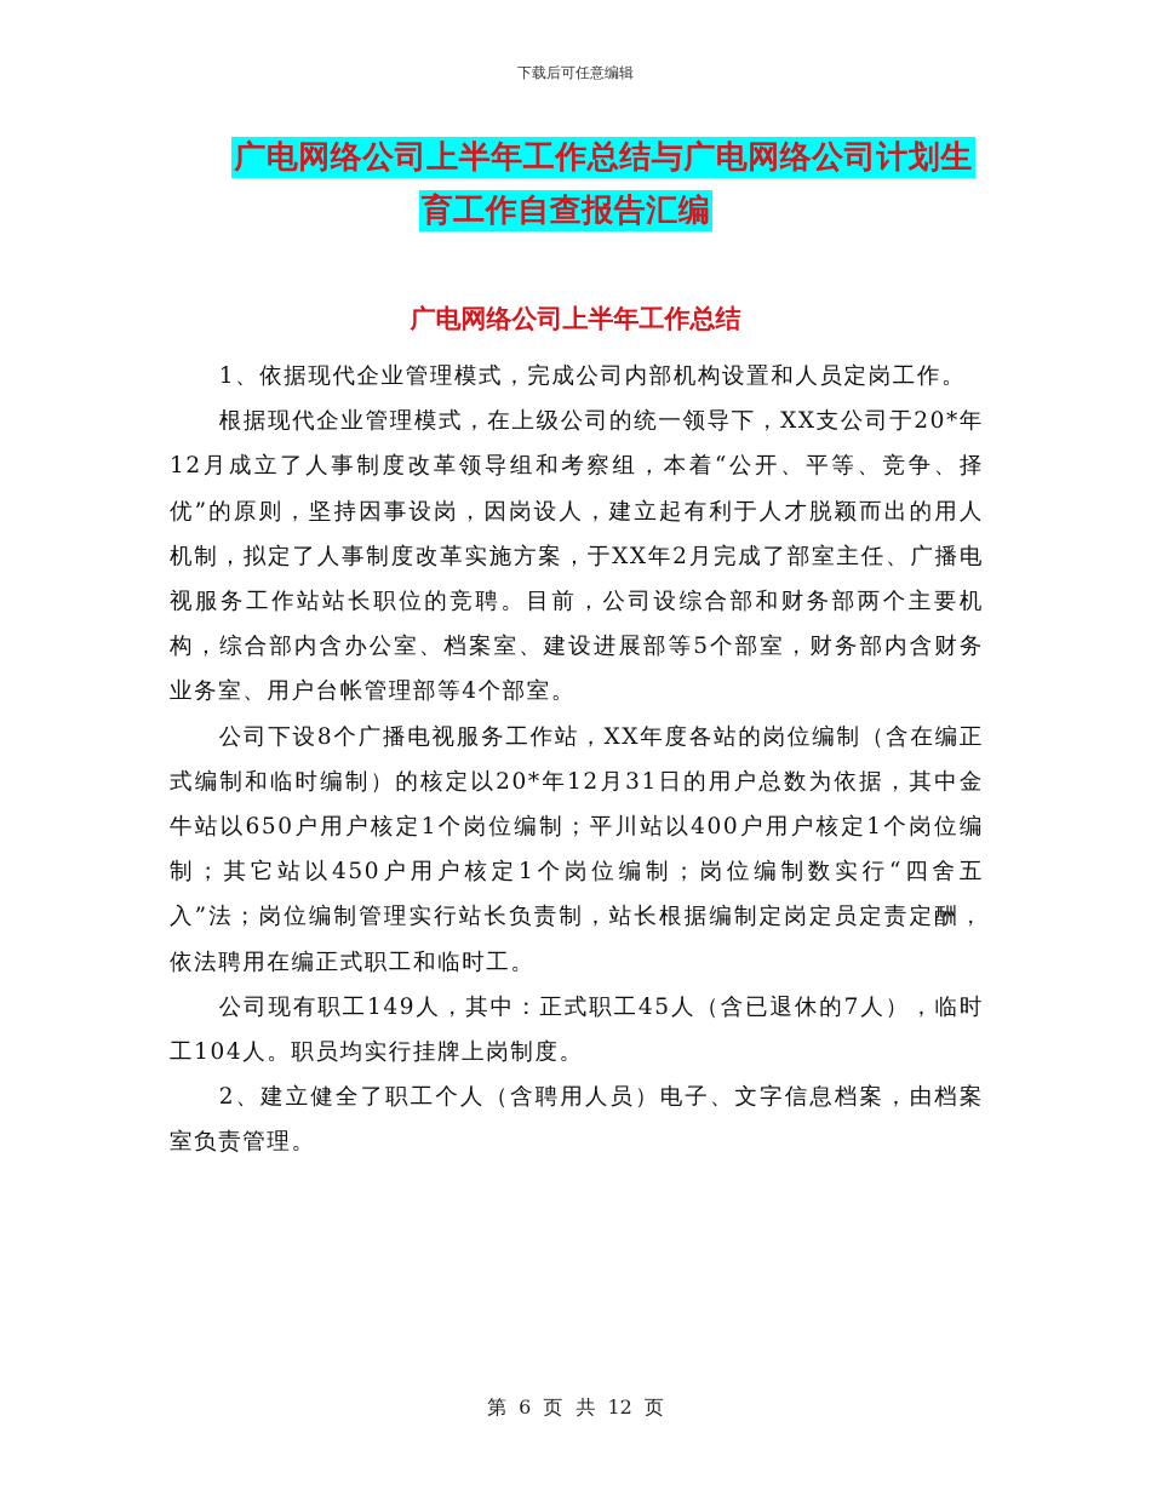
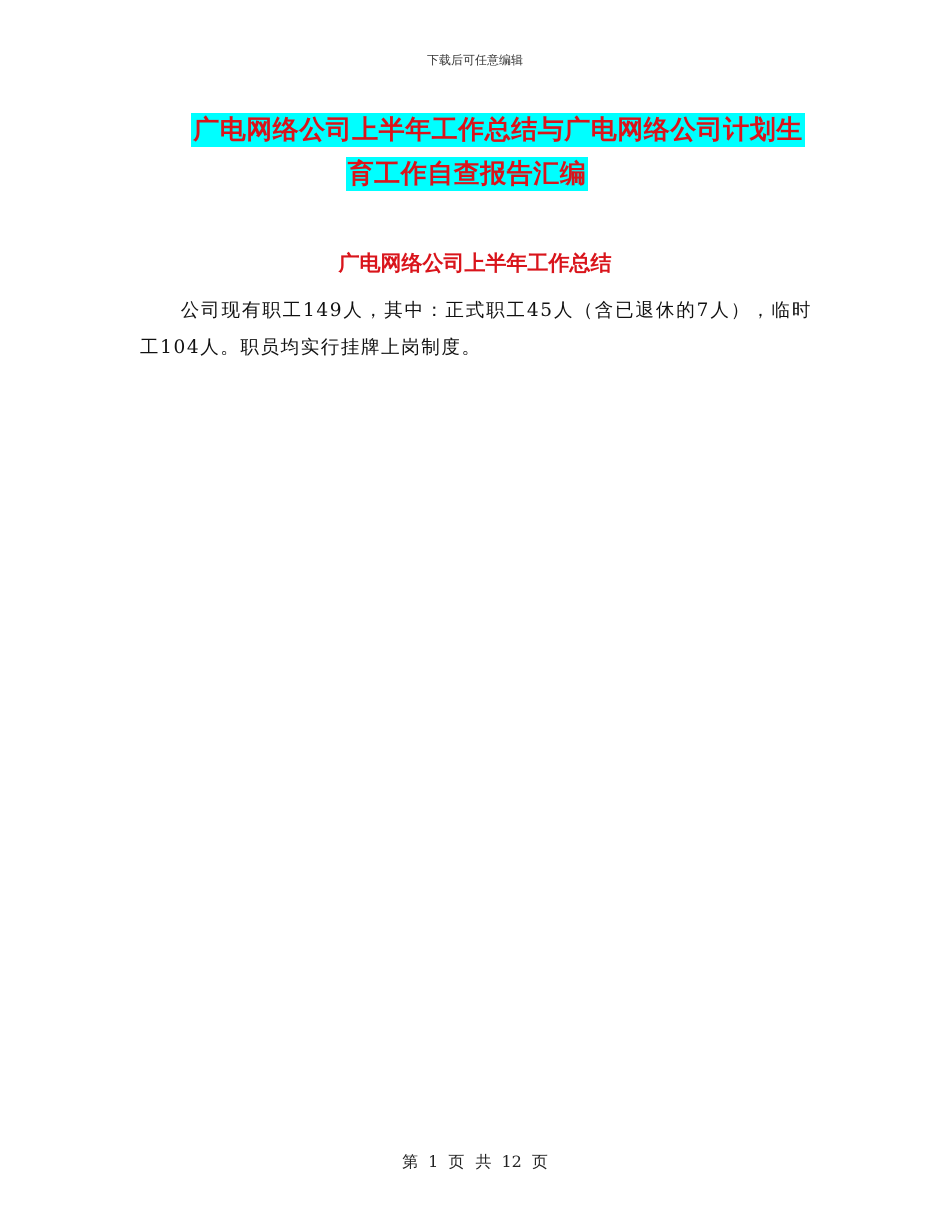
  下载后可任意编辑
  广电网络公司上半年工作总结与广电网络公司计划生
  育工作自查报告汇编
  广电网络公司上半年工作总结
- 1、依据现代企业管理模式，完成公司内部机构设置和人员定岗工作。
- 根据现代企业管理模式，在上级公司的统一领导下，XX支公司于20*年12月成立了人事制度改革领导组和考察组，本着“公开、平等、竞争、择优”的原则，坚持因事设岗，因岗设人，建立起有利于人才脱颖而出的用人机制，拟定了人事制度改革实施方案，于XX年2月完成了部室主任、广播电视服务工作站站长职位的竞聘。目前，公司设综合部和财务部两个主要机构，综合部内含办公室、档案室、建设进展部等5个部室，财务部内含财务业务室、用户台帐管理部等4个部室。
- 公司下设8个广播电视服务工作站，XX年度各站的岗位编制（含在编正式编制和临时编制）的核定以20*年12月31日的用户总数为依据，其中金牛站以650户用户核定1个岗位编制；平川站以400户用户核定1个岗位编制；其它站以450户用户核定1个岗位编制；岗位编制数实行“四舍五入”法；岗位编制管理实行站长负责制，站长根据编制定岗定员定责定酬，依法聘用在编正式职工和临时工。
  公司现有职工149人，其中：正式职工45人（含已退休的7人），临时工104人。职员均实行挂牌上岗制度。
- 2、建立健全了职工个人（含聘用人员）电子、文字信息档案，由档案室负责管理。
- 第 6 页 共 12 页
+ 第 1 页 共 12 页
